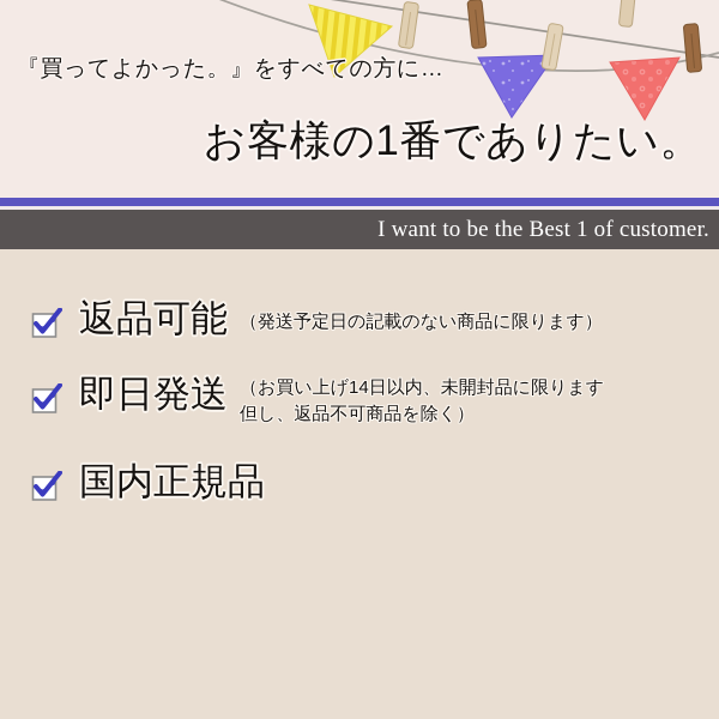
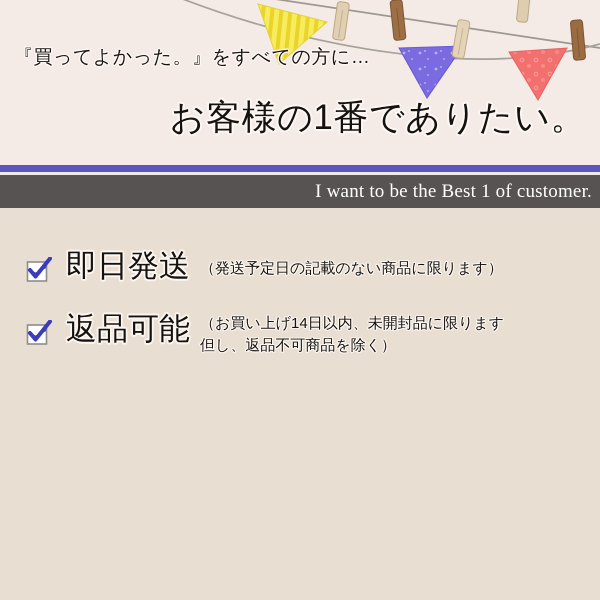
  『買ってよかった。』をすべての方に…
  お客様の1番でありたい。
  I want to be the Best 1 of customer.
- 返品可能
+ 即日発送
  （発送予定日の記載のない商品に限ります）
- 即日発送
+ 返品可能
  （お買い上げ14日以内、未開封品に限ります
  但し、返品不可商品を除く）
- 国内正規品
